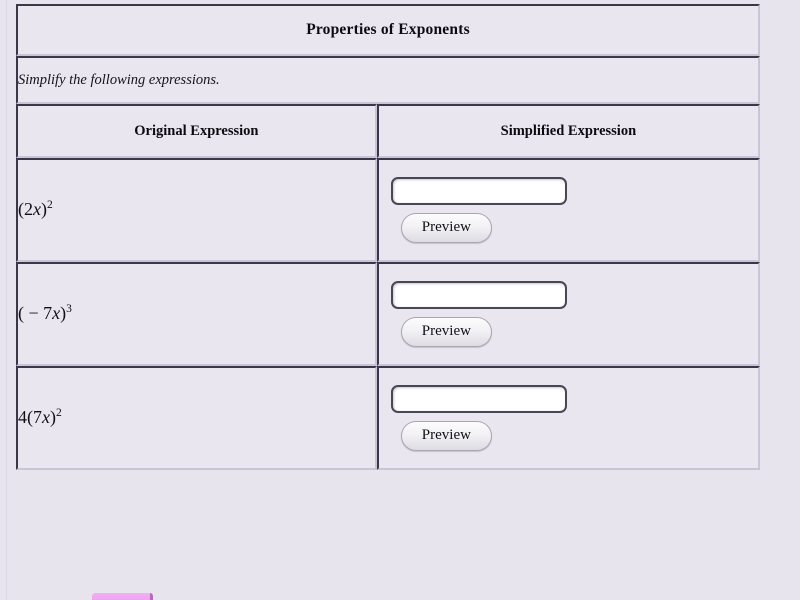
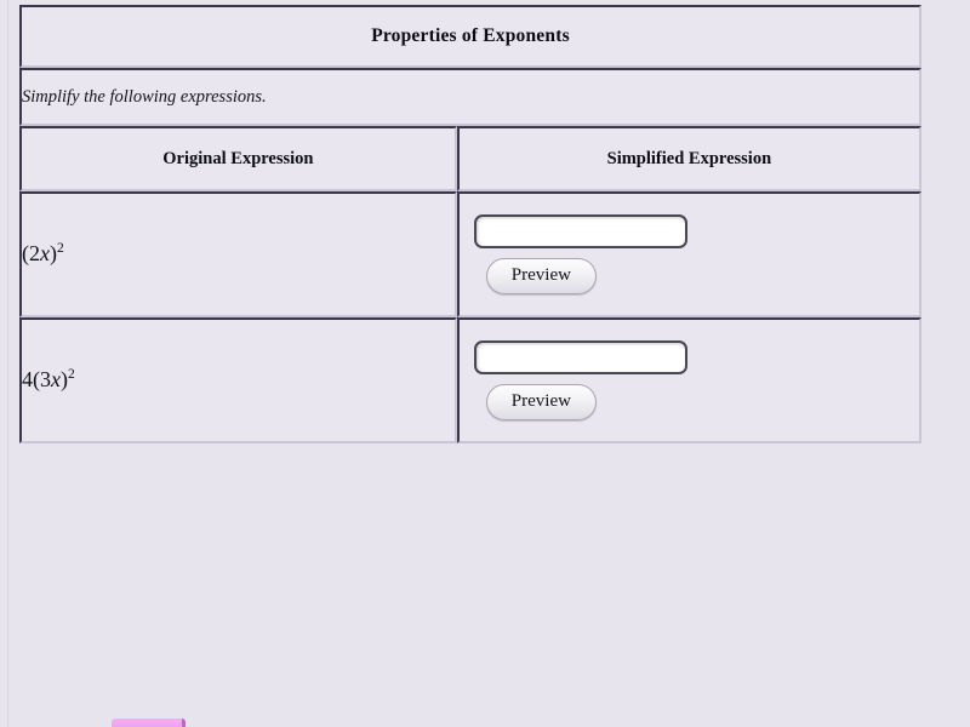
  Properties of Exponents
  Simplify the following expressions.
  Original Expression	Simplified Expression
  (2x)2	Preview
- ( − 7x)3	Preview
- 4(7x)2	Preview
+ 4(3x)2	Preview
